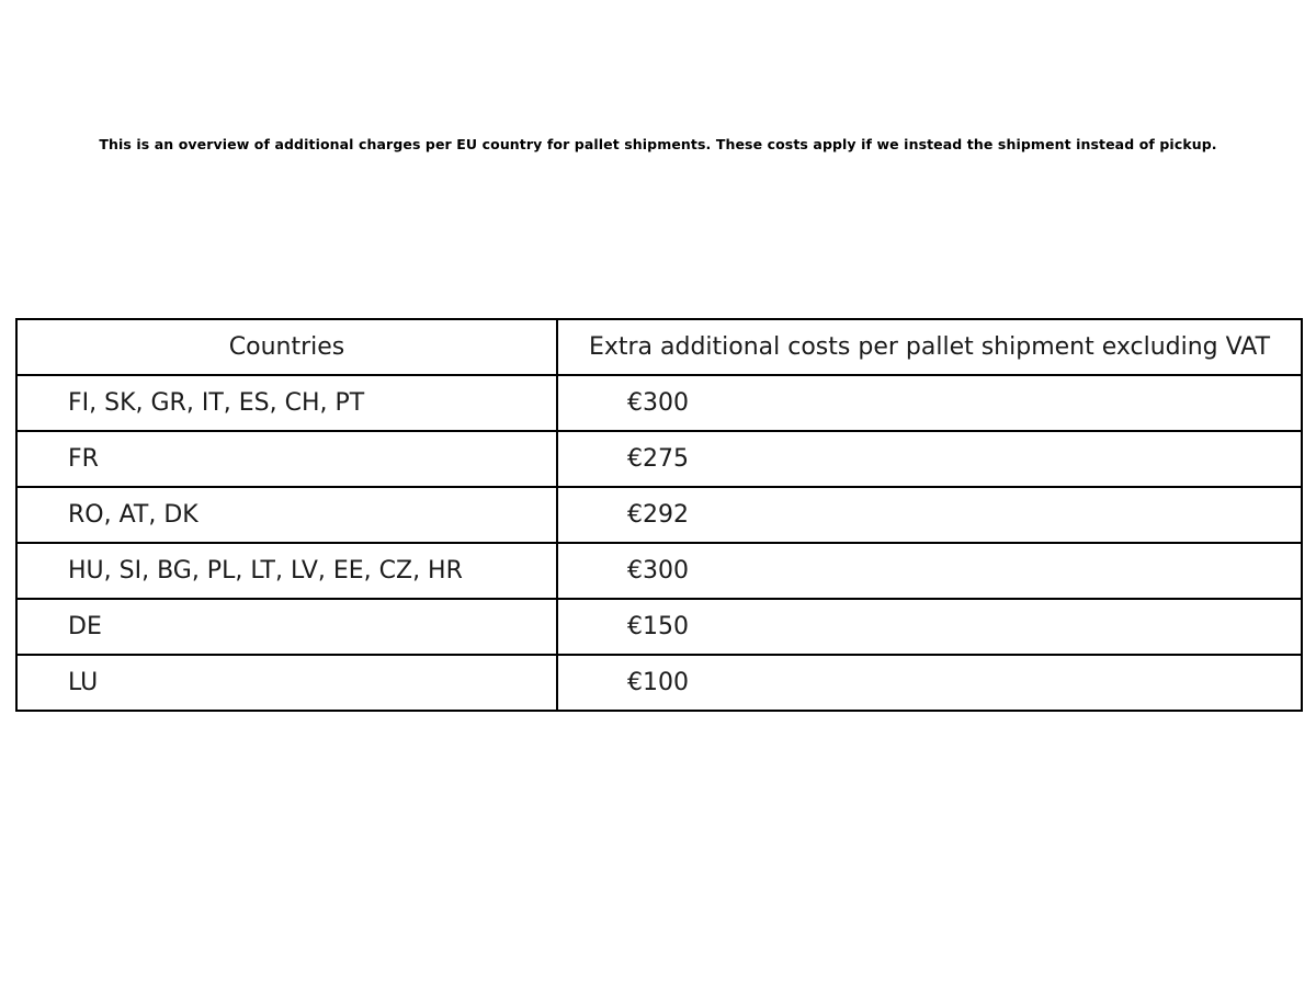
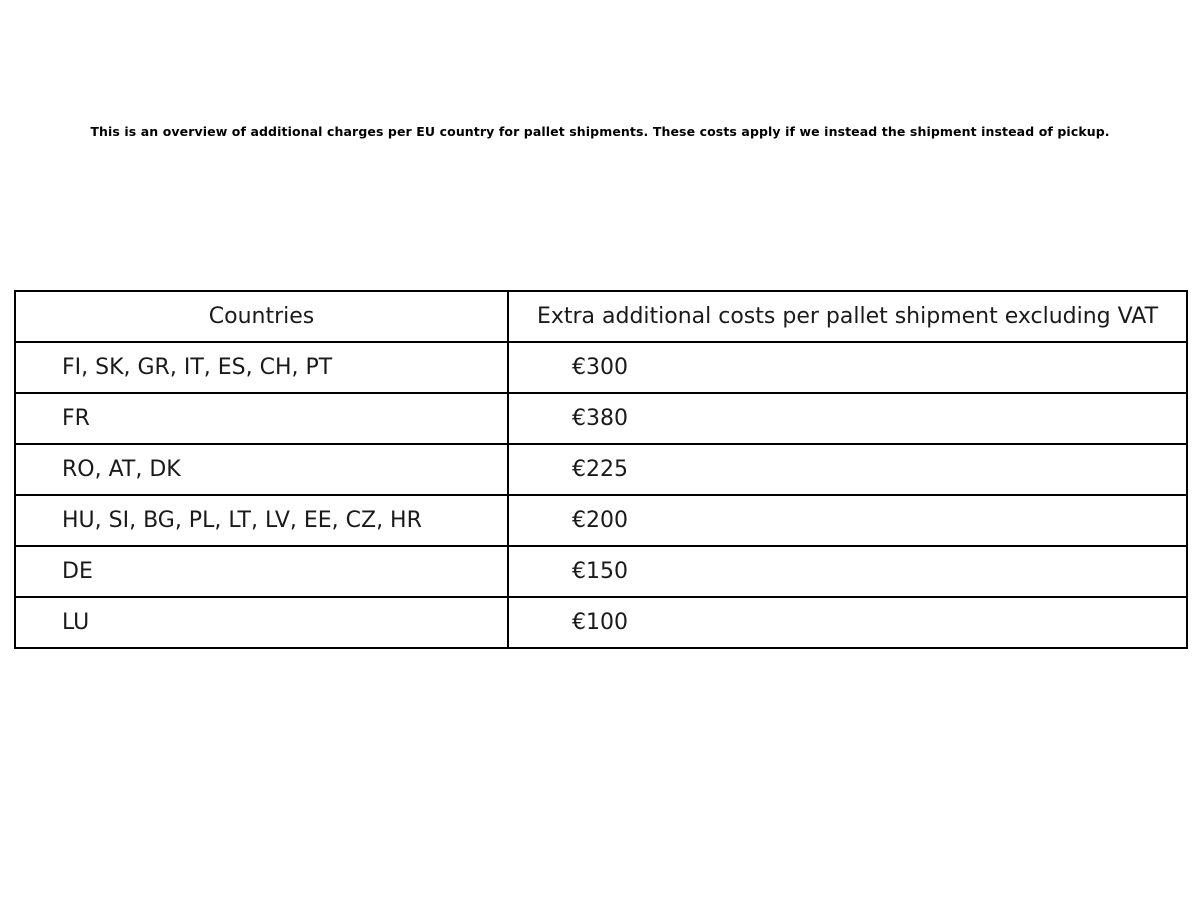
  This is an overview of additional charges per EU country for pallet shipments. These costs apply if we instead the shipment instead of pickup.
  Countries	Extra additional costs per pallet shipment excluding VAT
  FI, SK, GR, IT, ES, CH, PT	€300
- FR	€275
+ FR	€380
- RO, AT, DK	€292
+ RO, AT, DK	€225
- HU, SI, BG, PL, LT, LV, EE, CZ, HR	€300
+ HU, SI, BG, PL, LT, LV, EE, CZ, HR	€200
  DE	€150
  LU	€100
